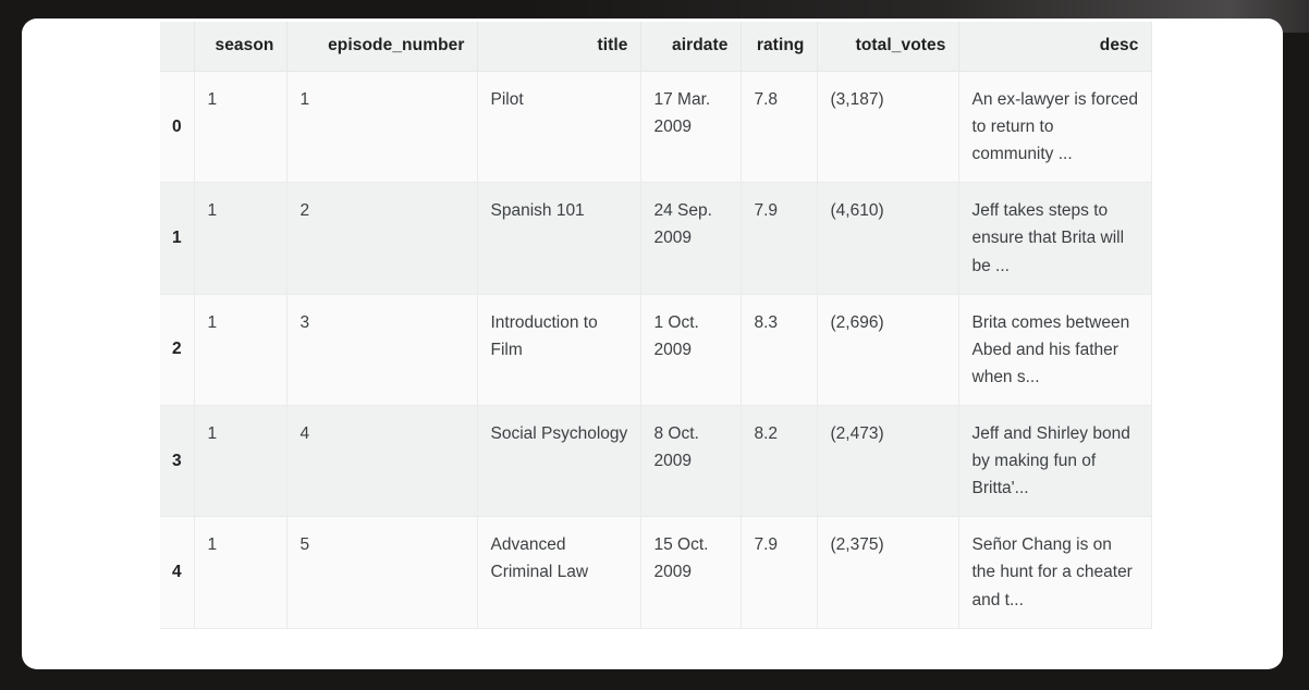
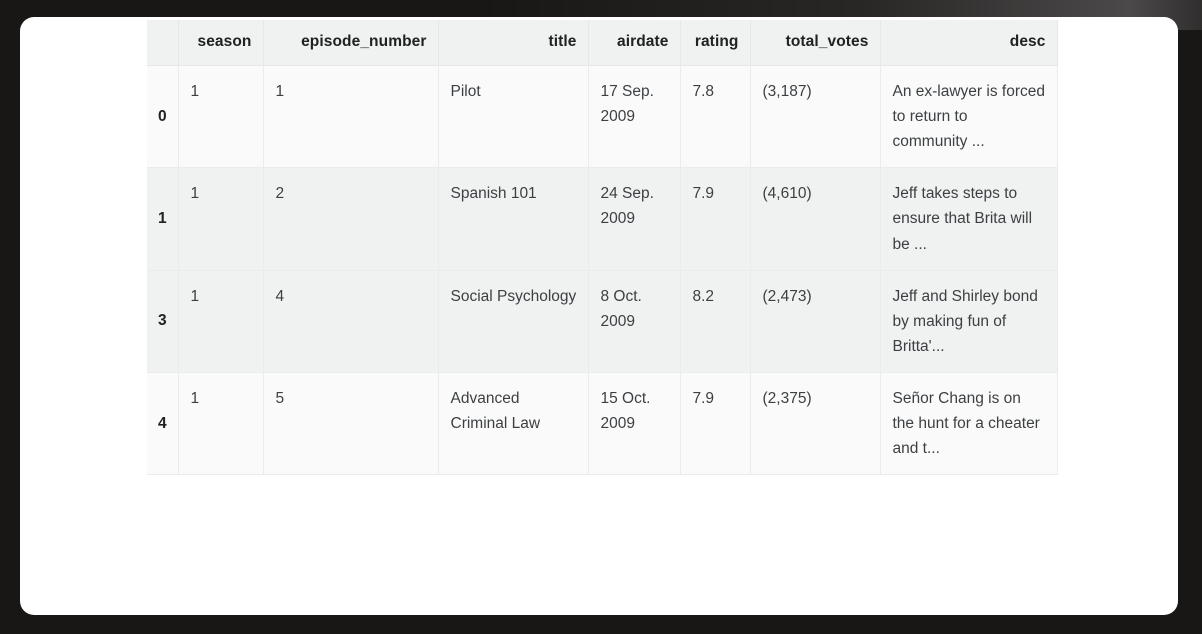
  	season	episode_number	title	airdate	rating	total_votes	desc
- 0	1	1	Pilot	17 Mar. 2009	7.8	(3,187)	An ex-lawyer is forced to return to community ...
+ 0	1	1	Pilot	17 Sep. 2009	7.8	(3,187)	An ex-lawyer is forced to return to community ...
  1	1	2	Spanish 101	24 Sep. 2009	7.9	(4,610)	Jeff takes steps to ensure that Brita will be ...
- 2	1	3	Introduction to Film	1 Oct. 2009	8.3	(2,696)	Brita comes between Abed and his father when s...
  3	1	4	Social Psychology	8 Oct. 2009	8.2	(2,473)	Jeff and Shirley bond by making fun of Britta'...
  4	1	5	Advanced Criminal Law	15 Oct. 2009	7.9	(2,375)	Señor Chang is on the hunt for a cheater and t...
